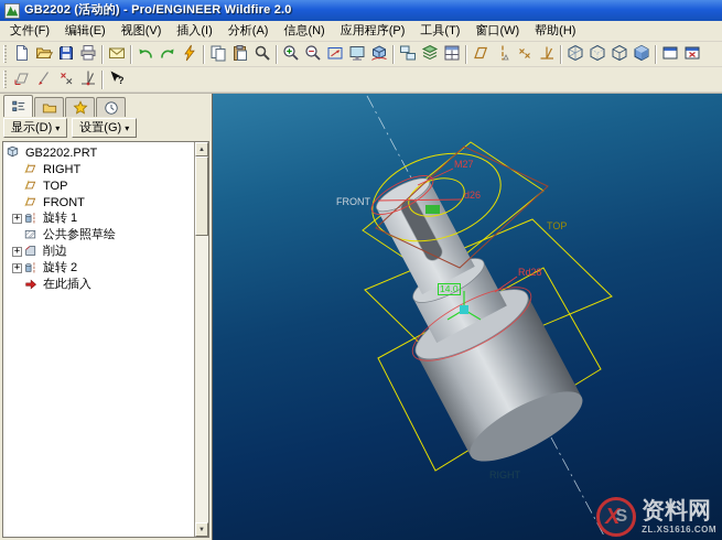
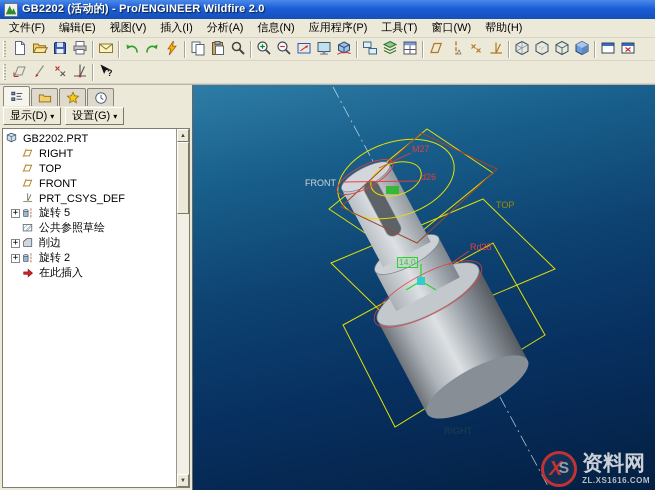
  GB2202 (活动的) - Pro/ENGINEER Wildfire 2.0
  文件(F)
  编辑(E)
  视图(V)
  插入(I)
  分析(A)
  信息(N)
  应用程序(P)
  工具(T)
  窗口(W)
  帮助(H)
  ?
  显示(D)
  设置(G)
  GB2202.PRT
  RIGHT
  TOP
  FRONT
+ PRT_CSYS_DEF
  +
- 旋转 1
+ 旋转 5
  公共参照草绘
  +
  削边
  +
  旋转 2
  在此插入
  FRONT
  TOP
  M27
  d26
  Rd28
  14.0
  X
  S
  资料网
  ZL.XS1616.COM
